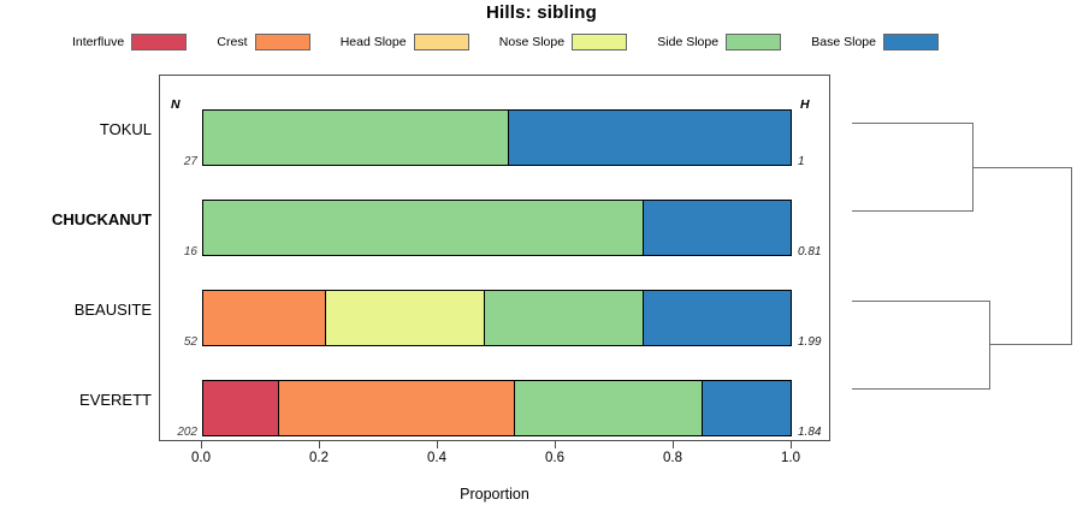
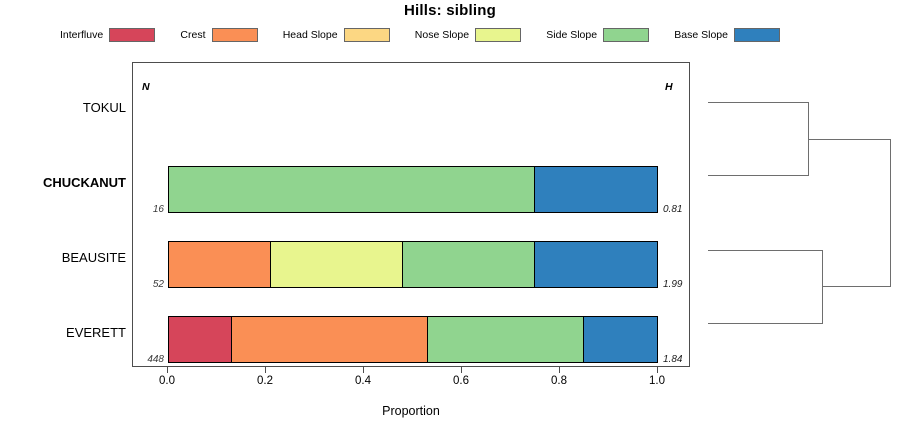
  Hills: sibling
  Interfluve
  Crest
  Head Slope
  Nose Slope
  Side Slope
  Base Slope
  TOKUL
  CHUCKANUT
  BEAUSITE
  EVERETT
  N
  H
- 27
- 1
  16
  0.81
  52
  1.99
- 202
+ 448
  1.84
  0.0
  0.2
  0.4
  0.6
  0.8
  1.0
  Proportion
